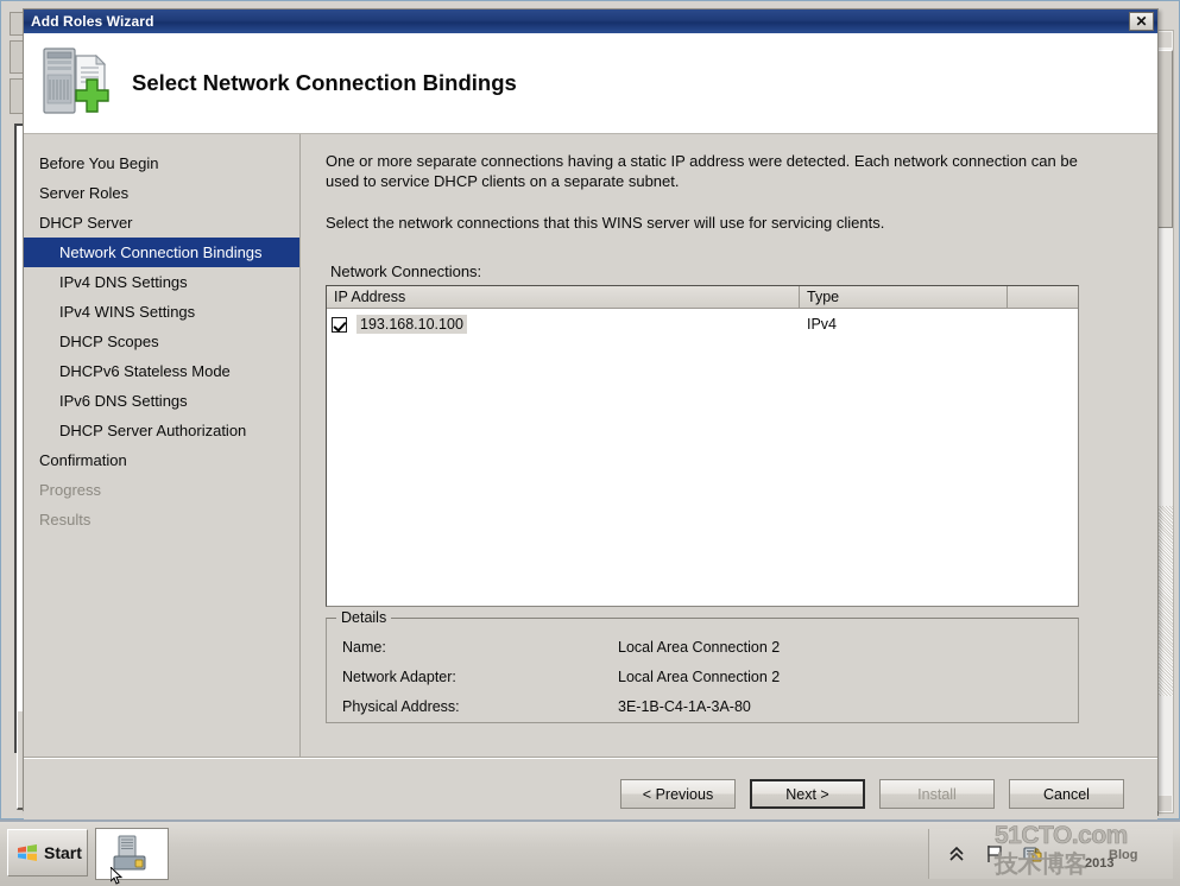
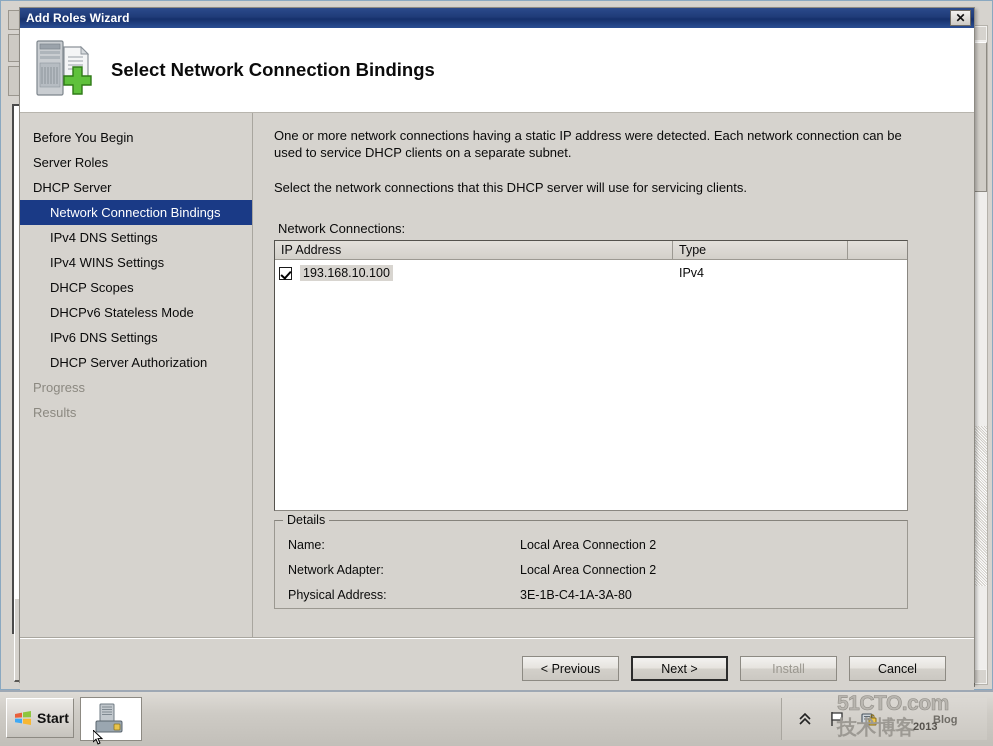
  Add Roles Wizard
  ✕
  Select Network Connection Bindings
  Before You Begin
  Server Roles
  DHCP Server
  Network Connection Bindings
  IPv4 DNS Settings
  IPv4 WINS Settings
  DHCP Scopes
  DHCPv6 Stateless Mode
  IPv6 DNS Settings
  DHCP Server Authorization
- Confirmation
  Progress
  Results
- One or more separate connections having a static IP address were detected. Each network connection can be used to service DHCP clients on a separate subnet.
+ One or more network connections having a static IP address were detected. Each network connection can be used to service DHCP clients on a separate subnet.
- Select the network connections that this WINS server will use for servicing clients.
+ Select the network connections that this DHCP server will use for servicing clients.
  Network Connections:
  IP Address
  Type
  193.168.10.100
  IPv4
  Details
  Name: Local Area Connection 2
  Network Adapter: Local Area Connection 2
  Physical Address: 3E-1B-C4-1A-3A-80
  < Previous
  Next >
  Install
  Cancel
  Start
  51CTO.com
  技术博客
  Blog
  2013
